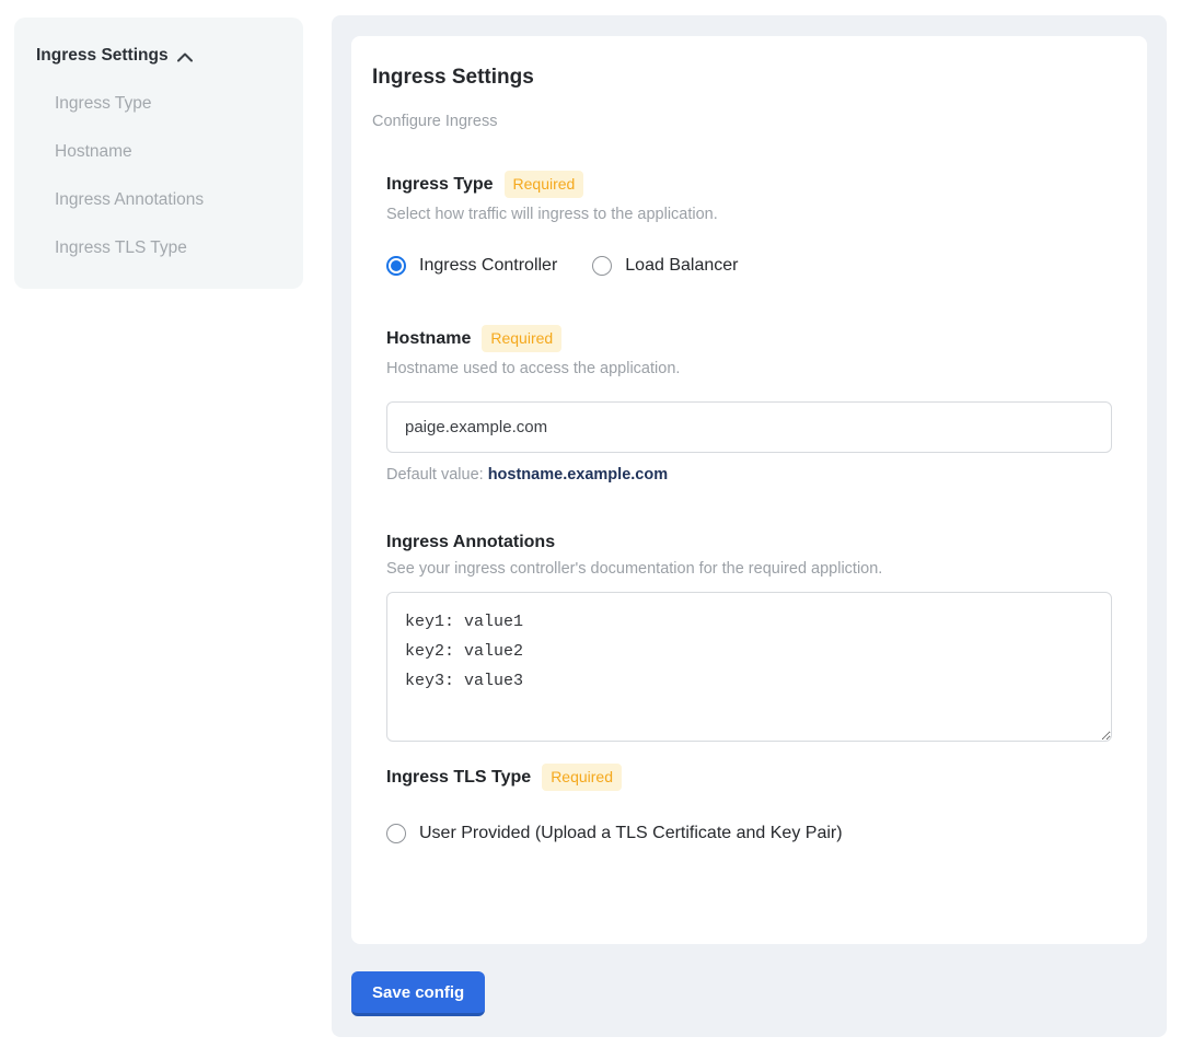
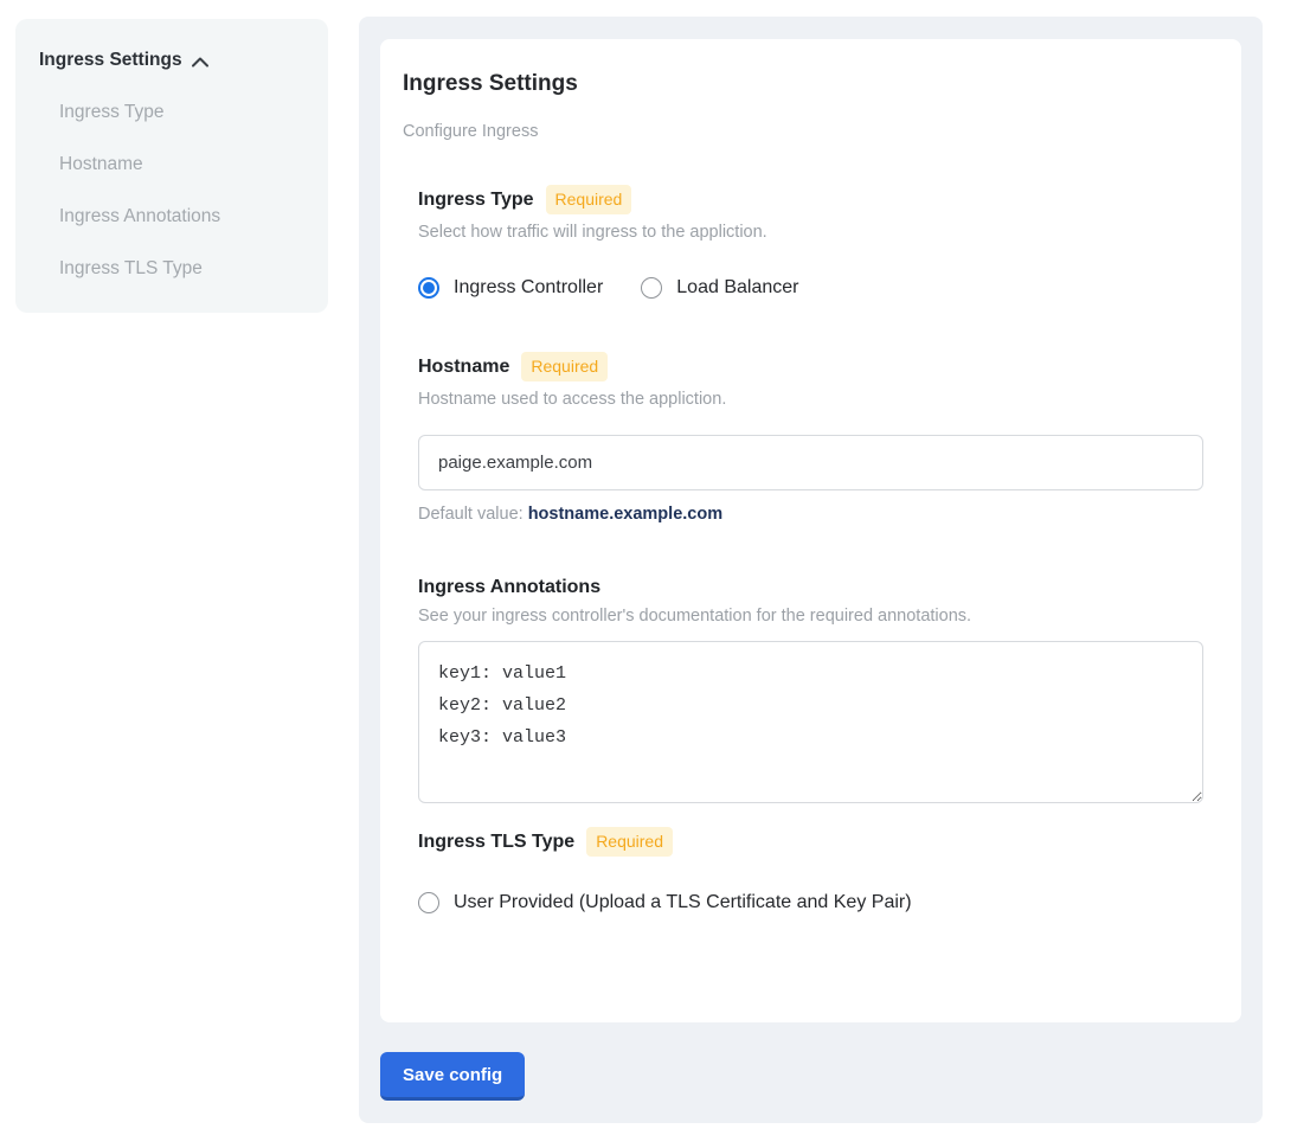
  Ingress Settings
  Ingress Type
  Hostname
  Ingress Annotations
  Ingress TLS Type
  Ingress Settings
  Configure Ingress
  Ingress Type
  Required
- Select how traffic will ingress to the application.
+ Select how traffic will ingress to the appliction.
  Ingress Controller
  Load Balancer
  Hostname
  Required
- Hostname used to access the application.
+ Hostname used to access the appliction.
  paige.example.com
  Default value: hostname.example.com
  Ingress Annotations
- See your ingress controller's documentation for the required appliction.
+ See your ingress controller's documentation for the required annotations.
  key1: value1
  key2: value2
  key3: value3
  Ingress TLS Type
  Required
  User Provided (Upload a TLS Certificate and Key Pair)
  Save config
